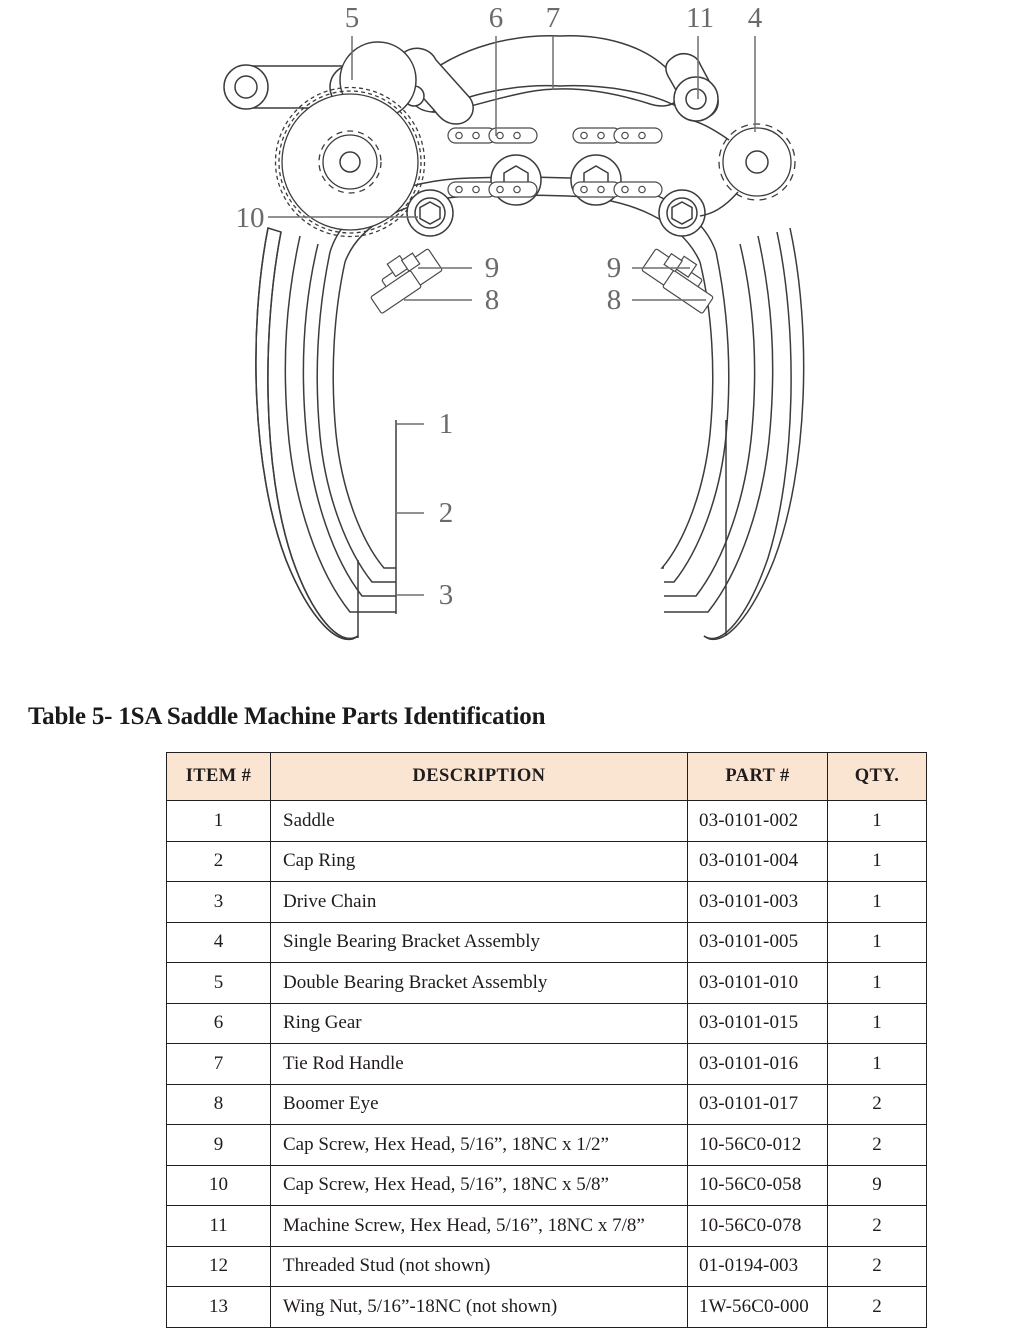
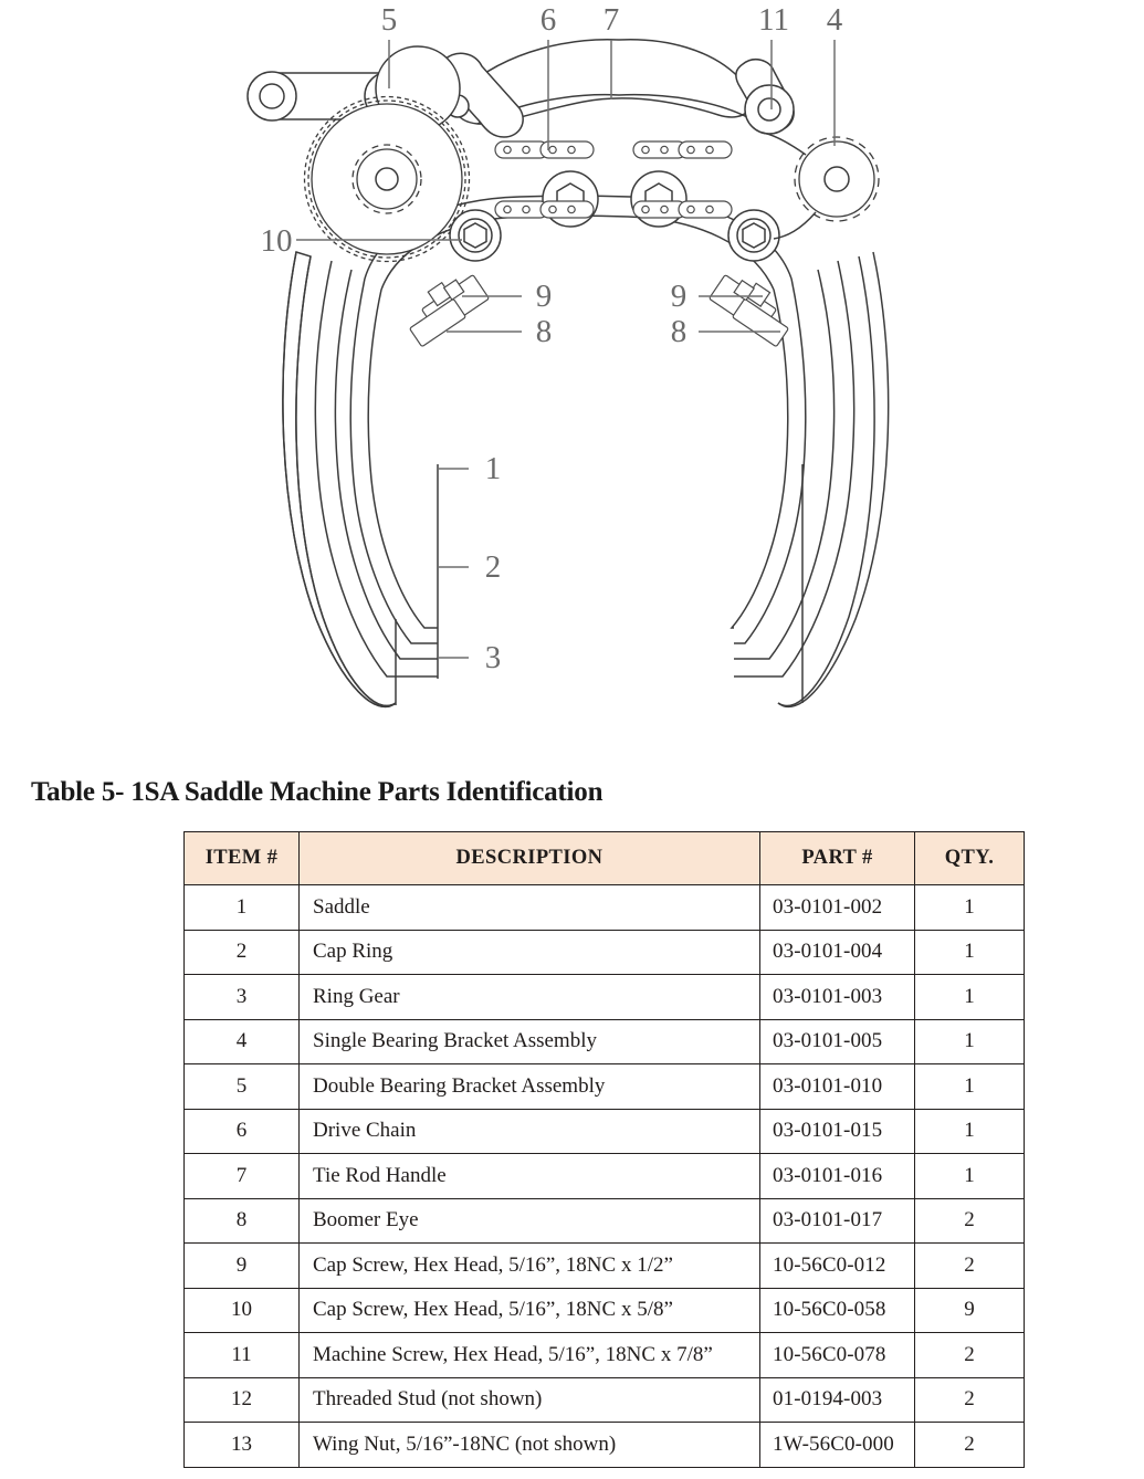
  5
  6
  7
  11
  4
  10
  9
  8
  9
  8
  1
  2
  3
  Table 5- 1SA Saddle Machine Parts Identification
  ITEM #	DESCRIPTION	PART #	QTY.
  1	Saddle	03-0101-002	1
  2	Cap Ring	03-0101-004	1
- 3	Drive Chain	03-0101-003	1
+ 3	Ring Gear	03-0101-003	1
  4	Single Bearing Bracket Assembly	03-0101-005	1
  5	Double Bearing Bracket Assembly	03-0101-010	1
- 6	Ring Gear	03-0101-015	1
+ 6	Drive Chain	03-0101-015	1
  7	Tie Rod Handle	03-0101-016	1
  8	Boomer Eye	03-0101-017	2
  9	Cap Screw, Hex Head, 5/16”, 18NC x 1/2”	10-56C0-012	2
  10	Cap Screw, Hex Head, 5/16”, 18NC x 5/8”	10-56C0-058	9
  11	Machine Screw, Hex Head, 5/16”, 18NC x 7/8”	10-56C0-078	2
  12	Threaded Stud (not shown)	01-0194-003	2
  13	Wing Nut, 5/16”-18NC (not shown)	1W-56C0-000	2
